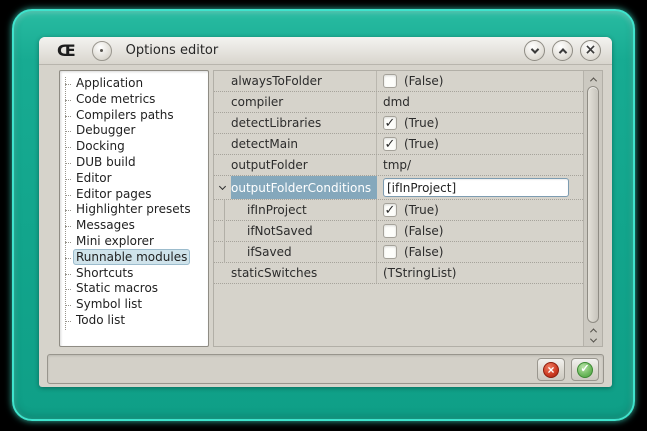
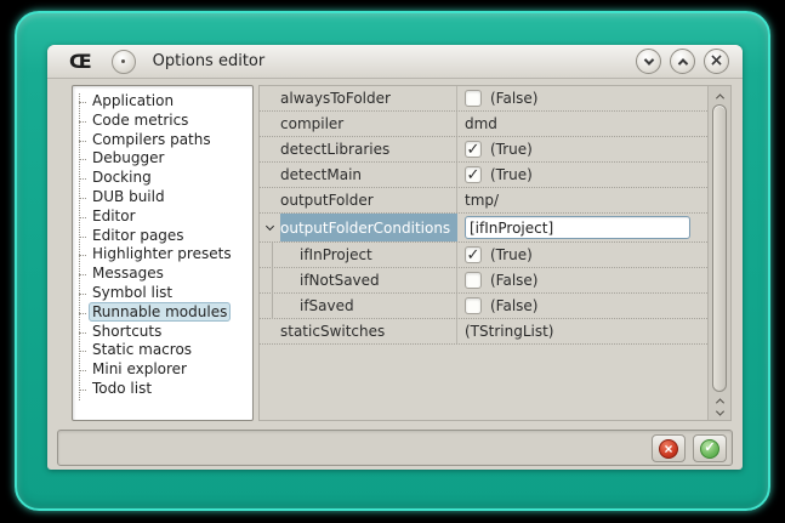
  Œ
  Options editor
  ×
  Application
  Code metrics
  Compilers paths
  Debugger
  Docking
  DUB build
  Editor
  Editor pages
  Highlighter presets
  Messages
- Mini explorer
+ Symbol list
  Runnable modules
  Shortcuts
  Static macros
- Symbol list
+ Mini explorer
  Todo list
  alwaysToFolder
  (False)
  compiler
  dmd
  detectLibraries
  ✓
  (True)
  detectMain
  ✓
  (True)
  outputFolder
  tmp/
  outputFolderConditions
  [ifInProject]
  ifInProject
  ✓
  (True)
  ifNotSaved
  (False)
  ifSaved
  (False)
  staticSwitches
  (TStringList)
  ×
  ✓
